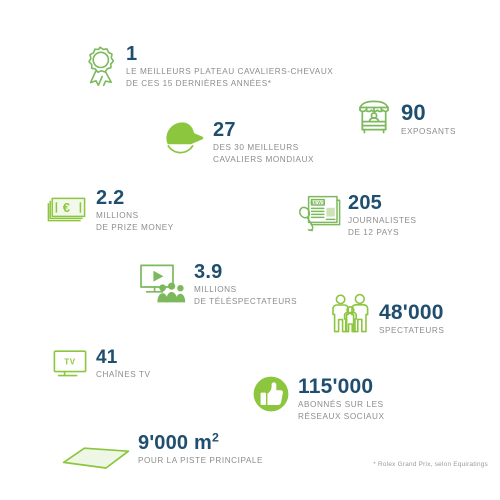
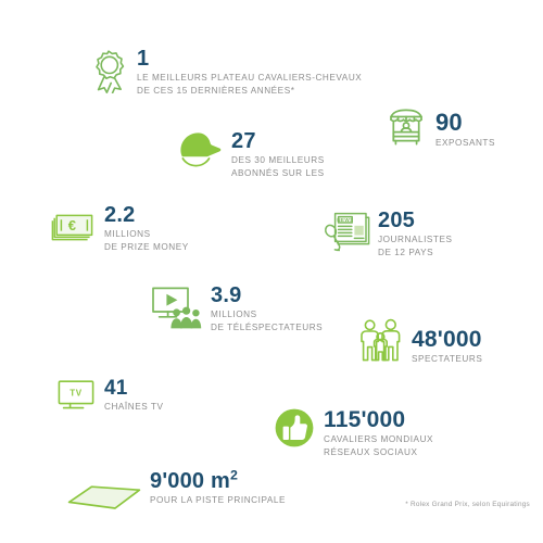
  1
  LE MEILLEURS PLATEAU CAVALIERS-CHEVAUX
  DE CES 15 DERNIÈRES ANNÉES*
  27
  DES 30 MEILLEURS
- CAVALIERS MONDIAUX
+ ABONNÉS SUR LES
  90
  EXPOSANTS
  €
  2.2
  MILLIONS
  DE PRIZE MONEY
  205
  JOURNALISTES
  DE 12 PAYS
  3.9
  MILLIONS
  DE TÉLÉSPECTATEURS
  48'000
  SPECTATEURS
  TV
  41
  CHAÎNES TV
  115'000
- ABONNÉS SUR LES
+ CAVALIERS MONDIAUX
  RÉSEAUX SOCIAUX
  9'000 m2
  POUR LA PISTE PRINCIPALE
